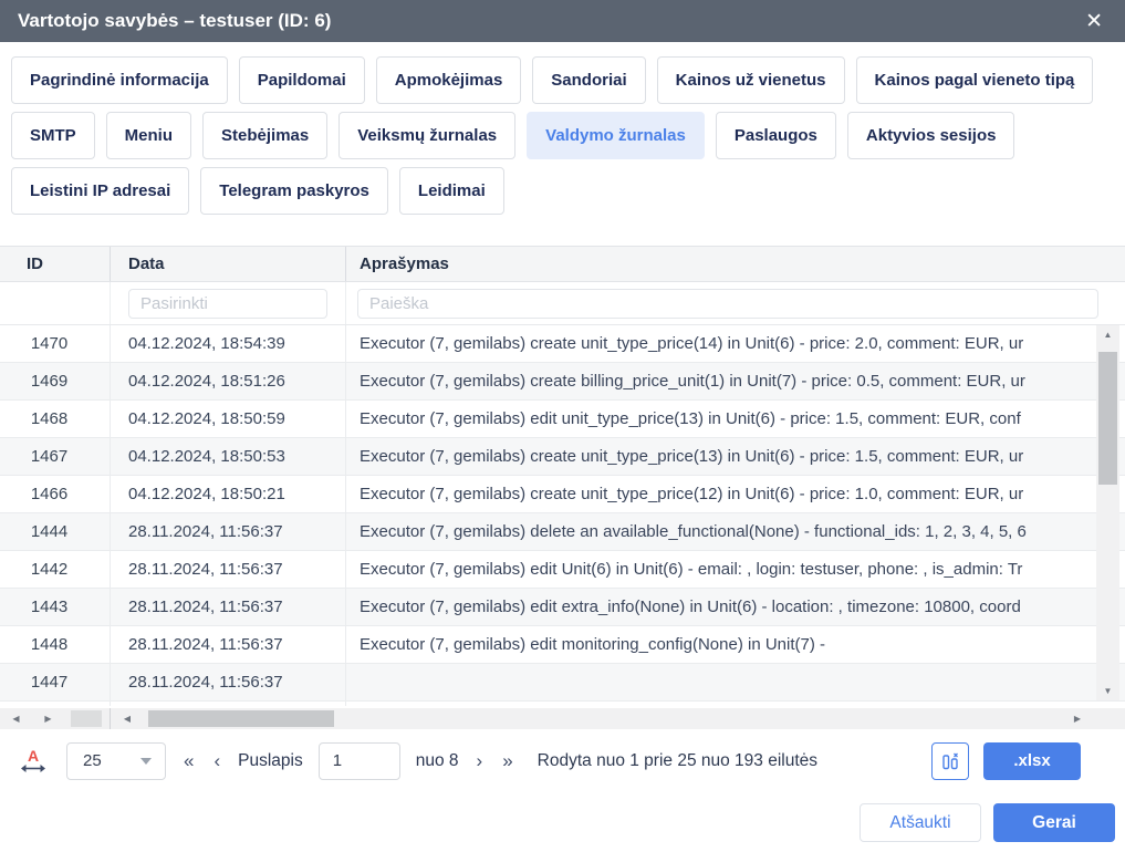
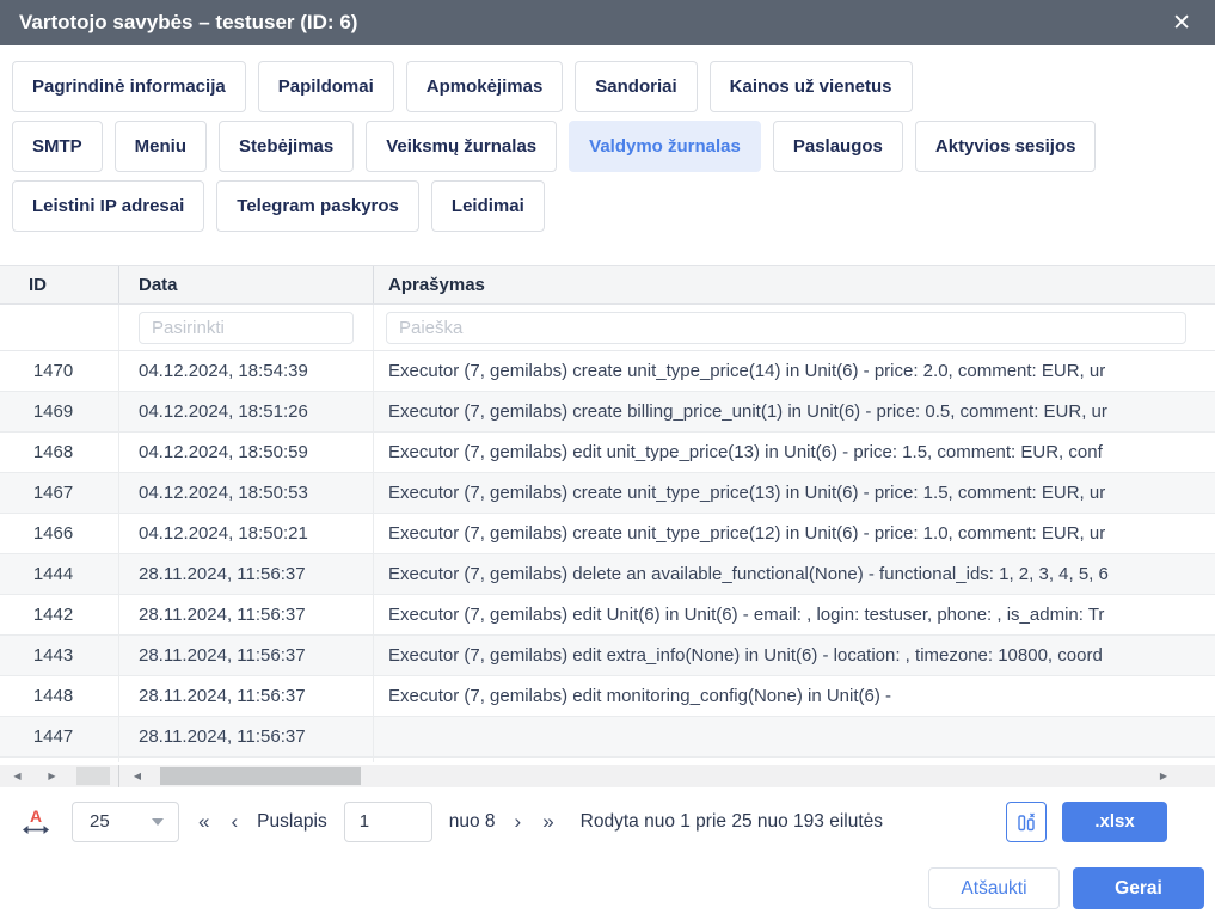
  Vartotojo savybės – testuser (ID: 6)
  ✕
  Pagrindinė informacija
  Papildomai
  Apmokėjimas
  Sandoriai
  Kainos už vienetus
- Kainos pagal vieneto tipą
  SMTP
  Meniu
  Stebėjimas
  Veiksmų žurnalas
  Valdymo žurnalas
  Paslaugos
  Aktyvios sesijos
  Leistini IP adresai
  Telegram paskyros
  Leidimai
  ID
  Data
  Aprašymas
  Pasirinkti
  Paieška
  1470
  04.12.2024, 18:54:39
  Executor (7, gemilabs) create unit_type_price(14) in Unit(6) - price: 2.0, comment: EUR, ur
  1469
  04.12.2024, 18:51:26
- Executor (7, gemilabs) create billing_price_unit(1) in Unit(7) - price: 0.5, comment: EUR, ur
+ Executor (7, gemilabs) create billing_price_unit(1) in Unit(6) - price: 0.5, comment: EUR, ur
  1468
  04.12.2024, 18:50:59
  Executor (7, gemilabs) edit unit_type_price(13) in Unit(6) - price: 1.5, comment: EUR, conf
  1467
  04.12.2024, 18:50:53
  Executor (7, gemilabs) create unit_type_price(13) in Unit(6) - price: 1.5, comment: EUR, ur
  1466
  04.12.2024, 18:50:21
  Executor (7, gemilabs) create unit_type_price(12) in Unit(6) - price: 1.0, comment: EUR, ur
  1444
  28.11.2024, 11:56:37
  Executor (7, gemilabs) delete an available_functional(None) - functional_ids: 1, 2, 3, 4, 5, 6
  1442
  28.11.2024, 11:56:37
  Executor (7, gemilabs) edit Unit(6) in Unit(6) - email: , login: testuser, phone: , is_admin: Tr
  1443
  28.11.2024, 11:56:37
  Executor (7, gemilabs) edit extra_info(None) in Unit(6) - location: , timezone: 10800, coord
  1448
  28.11.2024, 11:56:37
- Executor (7, gemilabs) edit monitoring_config(None) in Unit(7) -
+ Executor (7, gemilabs) edit monitoring_config(None) in Unit(6) -
  1447
  28.11.2024, 11:56:37
- ▲
- ▼
  ◀
  ▶
  ◀
  ▶
  A
  25
  «
  ‹
  Puslapis
  1
  nuo 8
  ›
  »
  Rodyta nuo 1 prie 25 nuo 193 eilutės
  .xlsx
  Atšaukti
  Gerai
